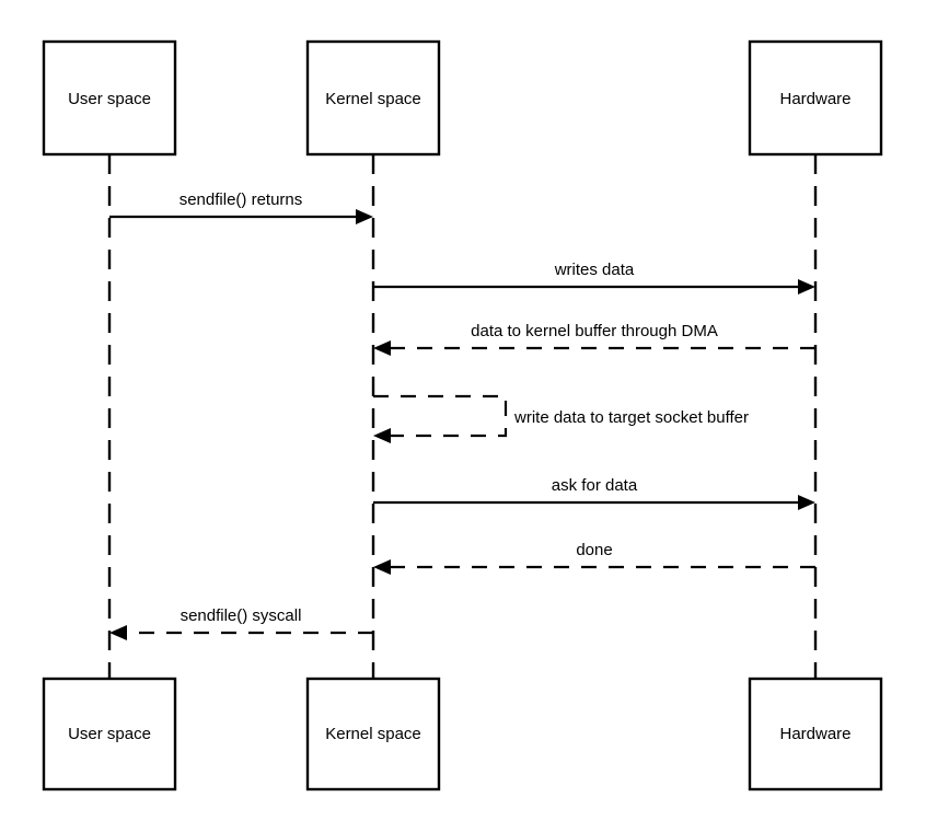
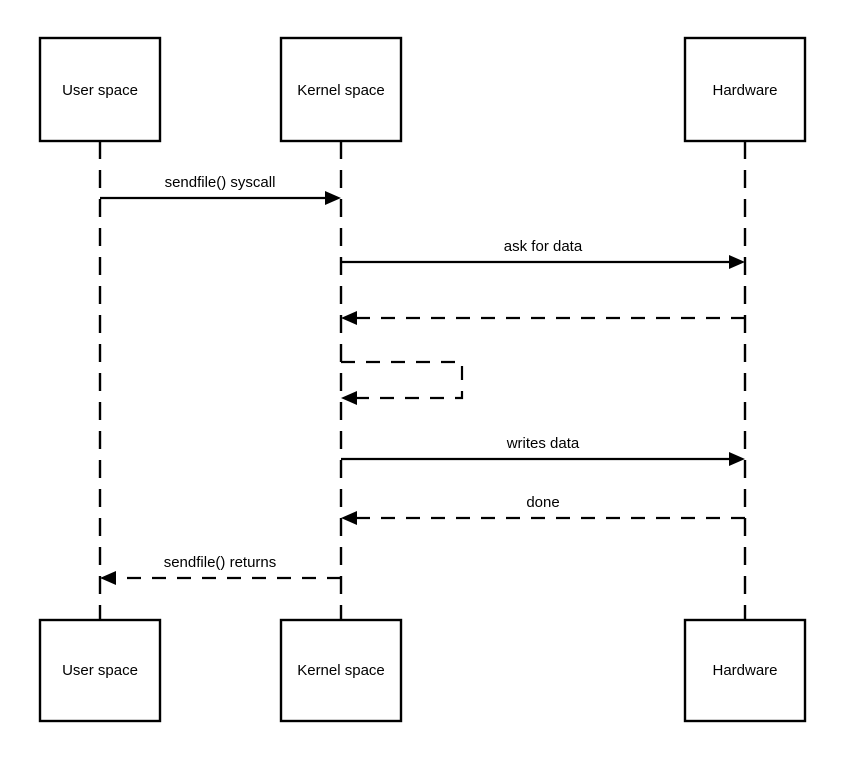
  User space
  Kernel space
  Hardware
- sendfile() returns
+ sendfile() syscall
- writes data
+ ask for data
- data to kernel buffer through DMA
- write data to target socket buffer
- ask for data
+ writes data
  done
- sendfile() syscall
+ sendfile() returns
  User space
  Kernel space
  Hardware
